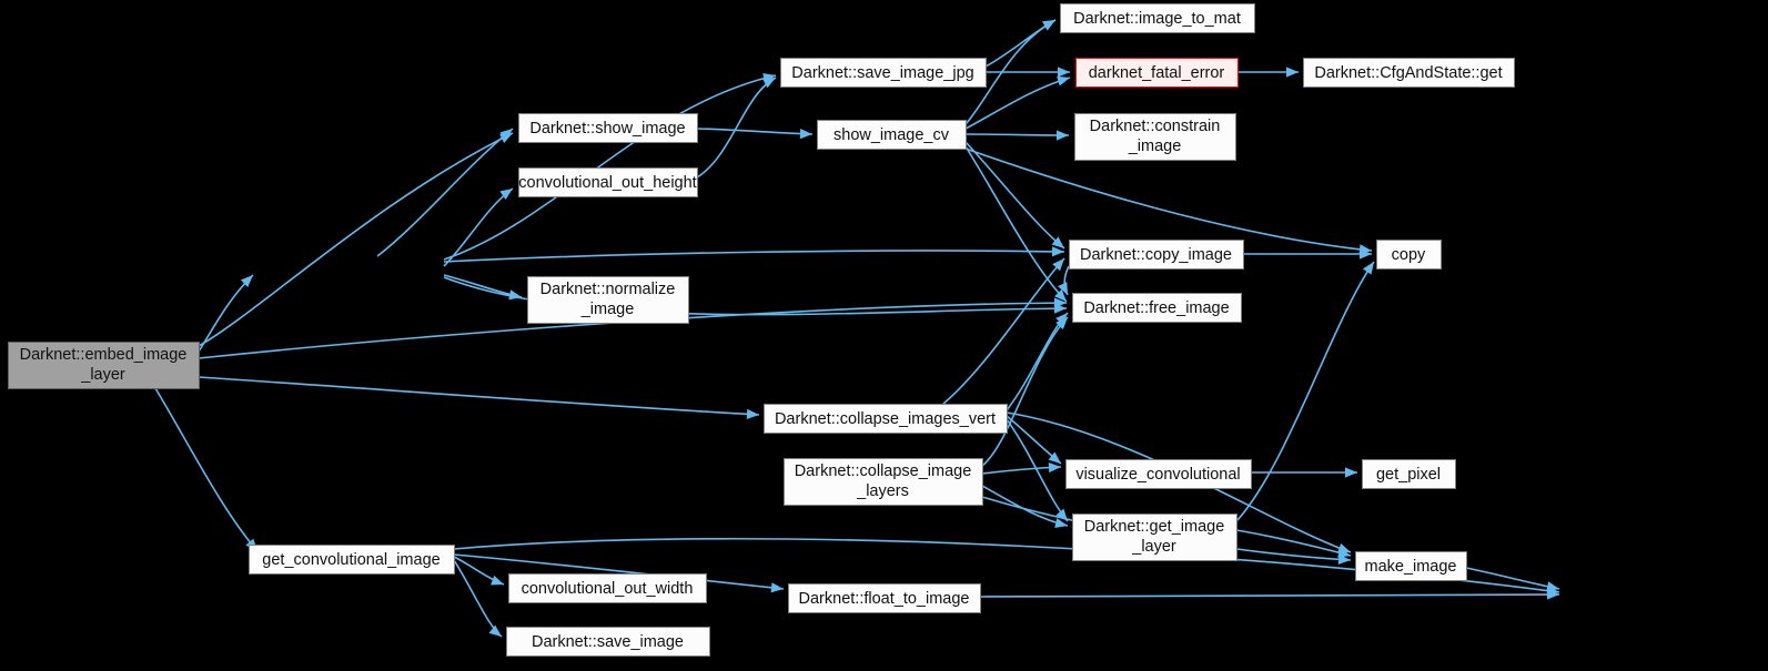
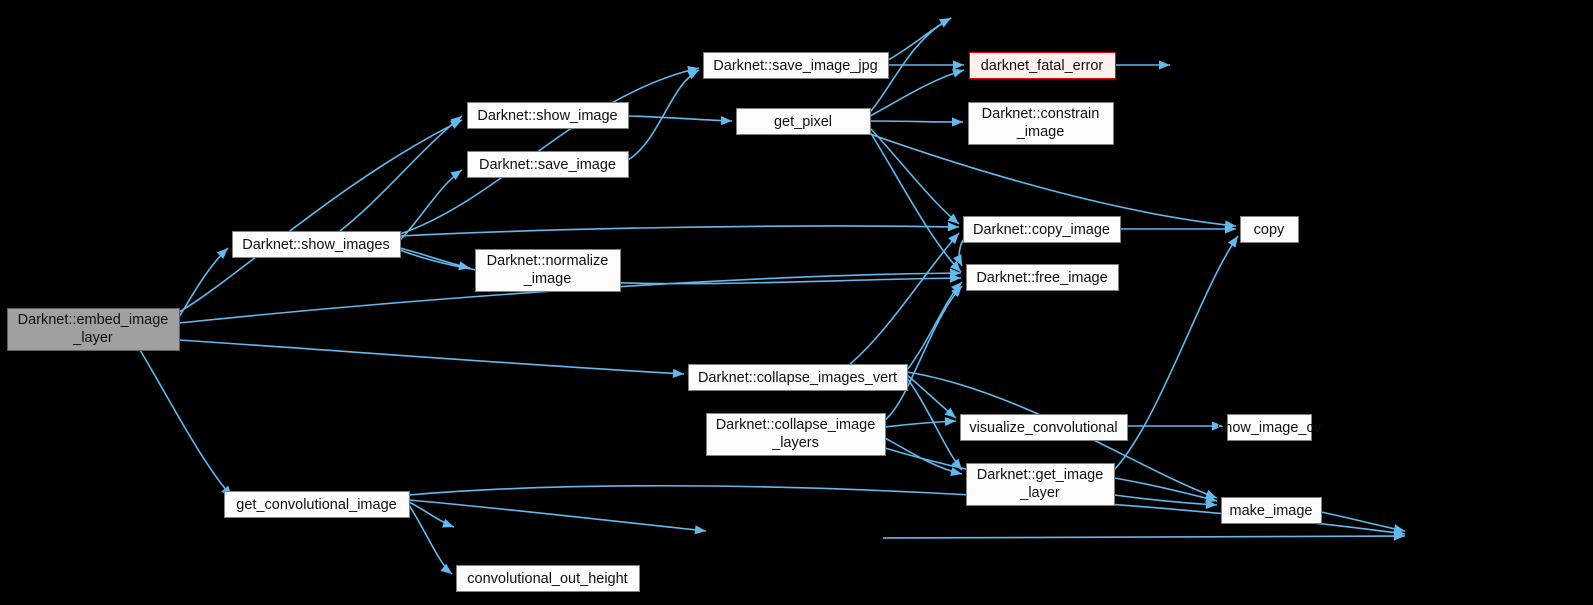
  Darknet::embed_image
  _layer
+ Darknet::show_images
  Darknet::show_image
- convolutional_out_height
+ Darknet::save_image
  Darknet::normalize
  _image
  Darknet::save_image_jpg
- show_image_cv
+ get_pixel
- Darknet::image_to_mat
  darknet_fatal_error
  Darknet::constrain
  _image
- Darknet::CfgAndState::get
  Darknet::copy_image
  Darknet::free_image
  copy
  Darknet::collapse_images_vert
  Darknet::collapse_image
  _layers
  visualize_convolutional
  Darknet::get_image
  _layer
- get_pixel
+ show_image_cv
  make_image
  get_convolutional_image
- convolutional_out_width
- Darknet::save_image
+ convolutional_out_height
- Darknet::float_to_image
